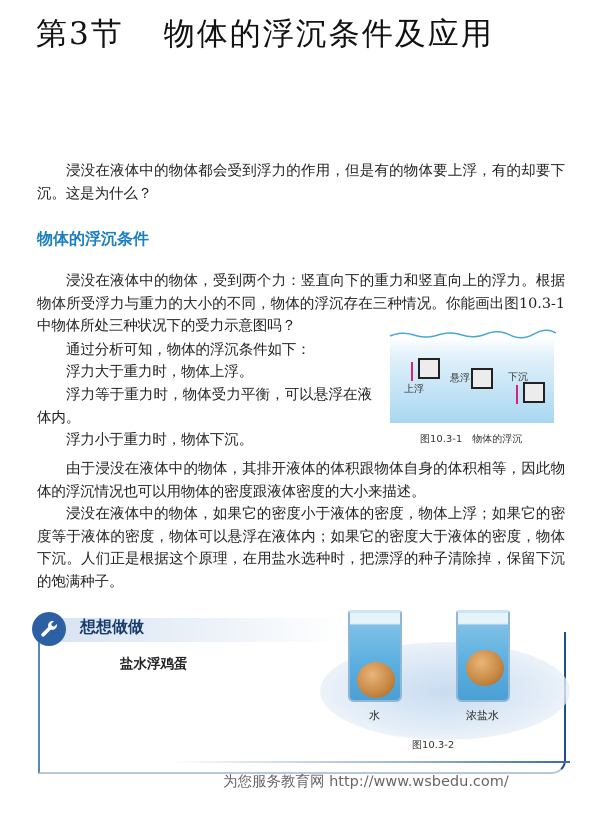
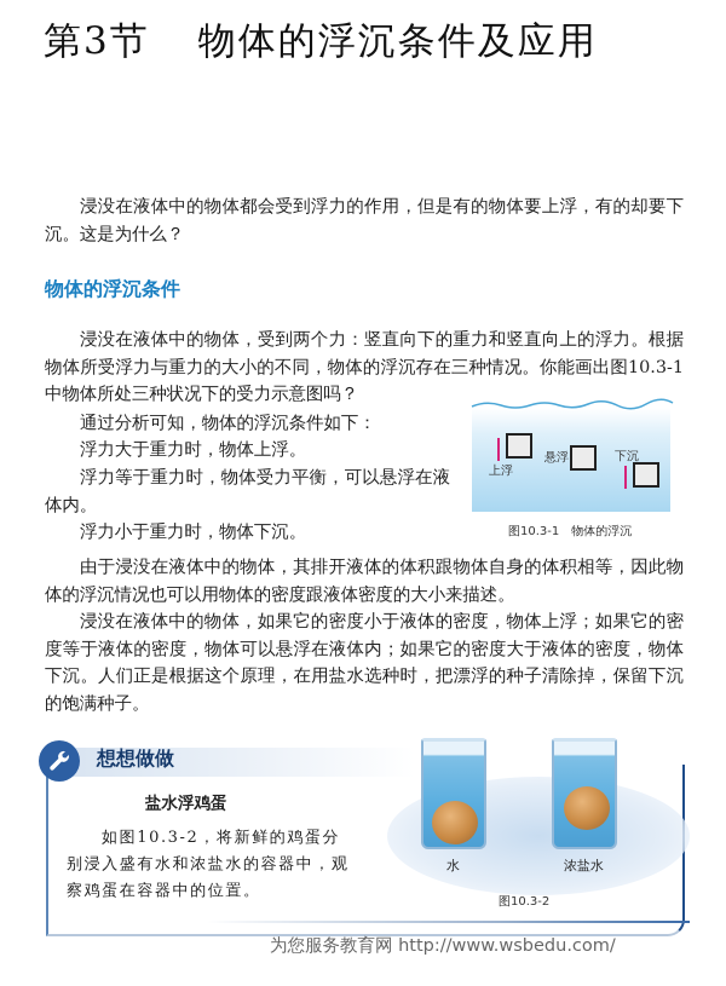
  第3节 物体的浮沉条件及应用
  浸没在液体中的物体都会受到浮力的作用，但是有的物体要上浮，有的却要下沉。这是为什么？
  物体的浮沉条件
  浸没在液体中的物体，受到两个力：竖直向下的重力和竖直向上的浮力。根据物体所受浮力与重力的大小的不同，物体的浮沉存在三种情况。你能画出图10.3-1中物体所处三种状况下的受力示意图吗？
  通过分析可知，物体的浮沉条件如下：
  浮力大于重力时，物体上浮。
  浮力等于重力时，物体受力平衡，可以悬浮在液体内。
  浮力小于重力时，物体下沉。
  由于浸没在液体中的物体，其排开液体的体积跟物体自身的体积相等，因此物体的浮沉情况也可以用物体的密度跟液体密度的大小来描述。
  浸没在液体中的物体，如果它的密度小于液体的密度，物体上浮；如果它的密度等于液体的密度，物体可以悬浮在液体内；如果它的密度大于液体的密度，物体下沉。人们正是根据这个原理，在用盐水选种时，把漂浮的种子清除掉，保留下沉的饱满种子。
  上浮
  悬浮
  下沉
  图10.3-1 物体的浮沉
  想想做做
  盐水浮鸡蛋
+ 如图10.3-2，将新鲜的鸡蛋分别浸入盛有水和浓盐水的容器中，观察鸡蛋在容器中的位置。
  水
  浓盐水
  图10.3-2
  为您服务教育网 http://www.wsbedu.com/
